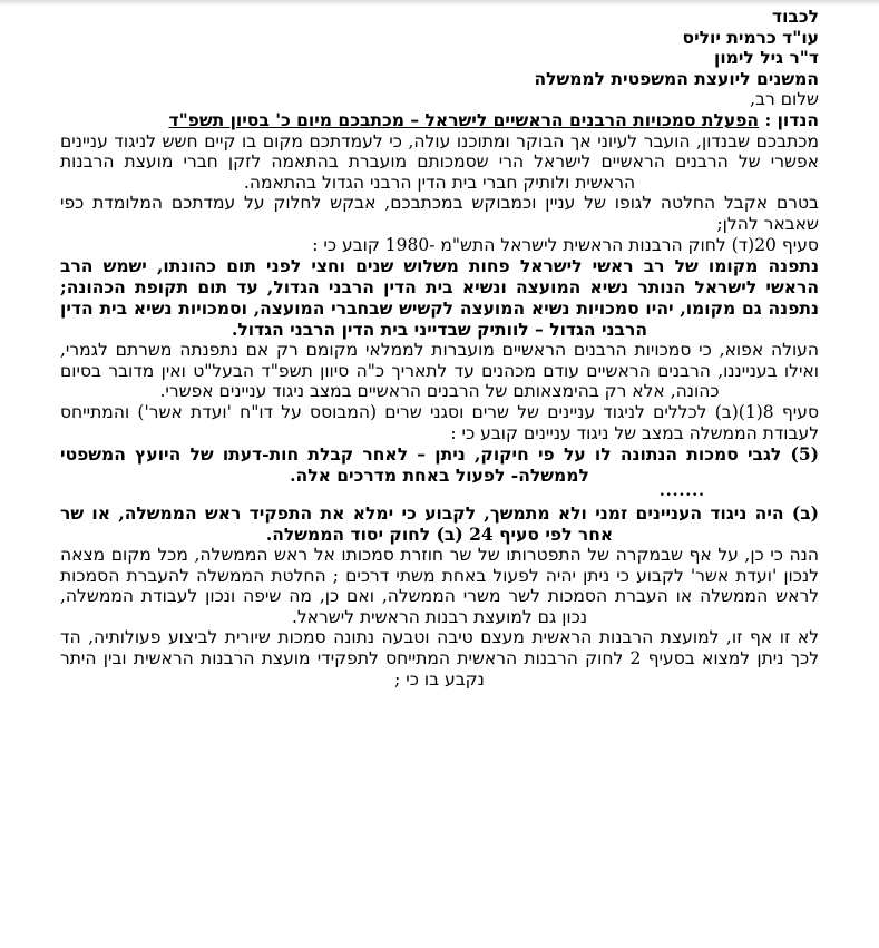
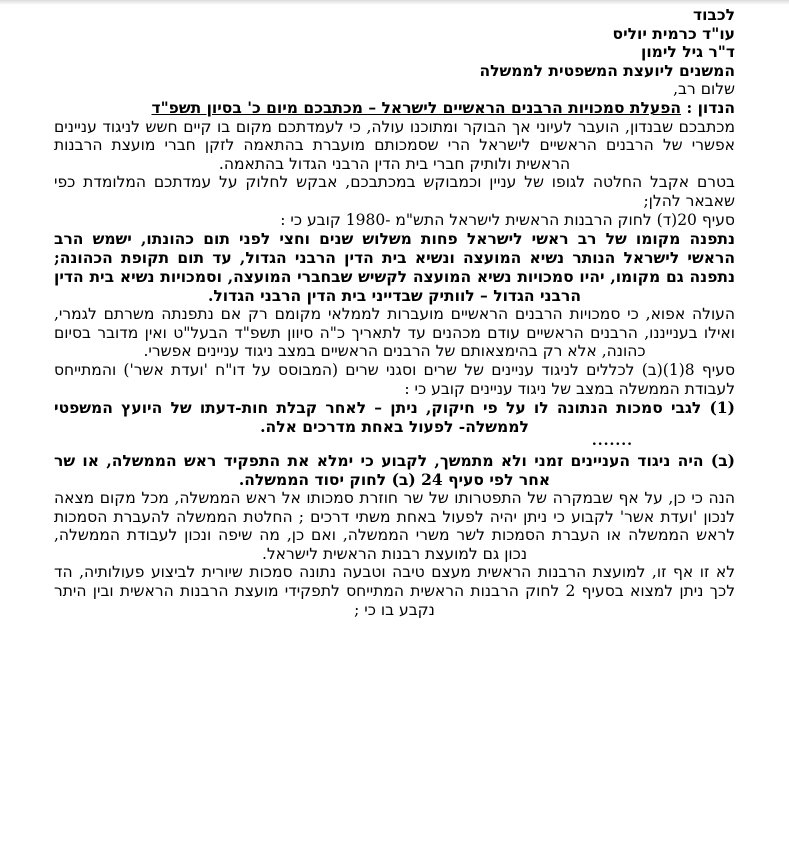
  לכבוד
  עו"ד כרמית יוליס
  ד"ר גיל לימון
  המשנים ליועצת המשפטית לממשלה
  שלום רב,
  הנדון : הפעלת סמכויות הרבנים הראשיים לישראל – מכתבכם מיום כ' בסיון תשפ"ד
  מכתבכם שבנדון, הועבר לעיוני אך הבוקר ומתוכנו עולה, כי לעמדתכם מקום בו קיים חשש לניגוד עניינים אפשרי של הרבנים הראשיים לישראל הרי שסמכותם מועברת בהתאמה לזקן חברי מועצת הרבנות הראשית ולותיק חברי בית הדין הרבני הגדול בהתאמה.
  בטרם אקבל החלטה לגופו של עניין וכמבוקש במכתבכם, אבקש לחלוק על עמדתכם המלומדת כפי שאבאר להלן;
  סעיף 20(ד) לחוק הרבנות הראשית לישראל התש"מ -1980 קובע כי :
  נתפנה מקומו של רב ראשי לישראל פחות משלוש שנים וחצי לפני תום כהונתו, ישמש הרב הראשי לישראל הנותר נשיא המועצה ונשיא בית הדין הרבני הגדול, עד תום תקופת הכהונה; נתפנה גם מקומו, יהיו סמכויות נשיא המועצה לקשיש שבחברי המועצה, וסמכויות נשיא בית הדין הרבני הגדול – לוותיק שבדייני בית הדין הרבני הגדול.
  העולה אפוא, כי סמכויות הרבנים הראשיים מועברות לממלאי מקומם רק אם נתפנתה משרתם לגמרי, ואילו בענייננו, הרבנים הראשיים עודם מכהנים עד לתאריך כ"ה סיוון תשפ"ד הבעל"ט ואין מדובר בסיום כהונה, אלא רק בהימצאותם של הרבנים הראשיים במצב ניגוד עניינים אפשרי.
  סעיף 8(1)(ב) לכללים לניגוד עניינים של שרים וסגני שרים (המבוסס על דו"ח 'ועדת אשר') והמתייחס לעבודת הממשלה במצב של ניגוד עניינים קובע כי :
- (5) לגבי סמכות הנתונה לו על פי חיקוק, ניתן – לאחר קבלת חות-דעתו של היועץ המשפטי לממשלה- לפעול באחת מדרכים אלה.
+ (1) לגבי סמכות הנתונה לו על פי חיקוק, ניתן – לאחר קבלת חות-דעתו של היועץ המשפטי לממשלה- לפעול באחת מדרכים אלה.
  .......
  (ב) היה ניגוד העניינים זמני ולא מתמשך, לקבוע כי ימלא את התפקיד ראש הממשלה, או שר אחר לפי סעיף 24 (ב) לחוק יסוד הממשלה.
  הנה כי כן, על אף שבמקרה של התפטרותו של שר חוזרת סמכותו אל ראש הממשלה, מכל מקום מצאה לנכון 'ועדת אשר' לקבוע כי ניתן יהיה לפעול באחת משתי דרכים ; החלטת הממשלה להעברת הסמכות לראש הממשלה או העברת הסמכות לשר משרי הממשלה, ואם כן, מה שיפה ונכון לעבודת הממשלה, נכון גם למועצת רבנות הראשית לישראל.
  לא זו אף זו, למועצת הרבנות הראשית מעצם טיבה וטבעה נתונה סמכות שיורית לביצוע פעולותיה, הד לכך ניתן למצוא בסעיף 2 לחוק הרבנות הראשית המתייחס לתפקידי מועצת הרבנות הראשית ובין היתר נקבע בו כי ;
